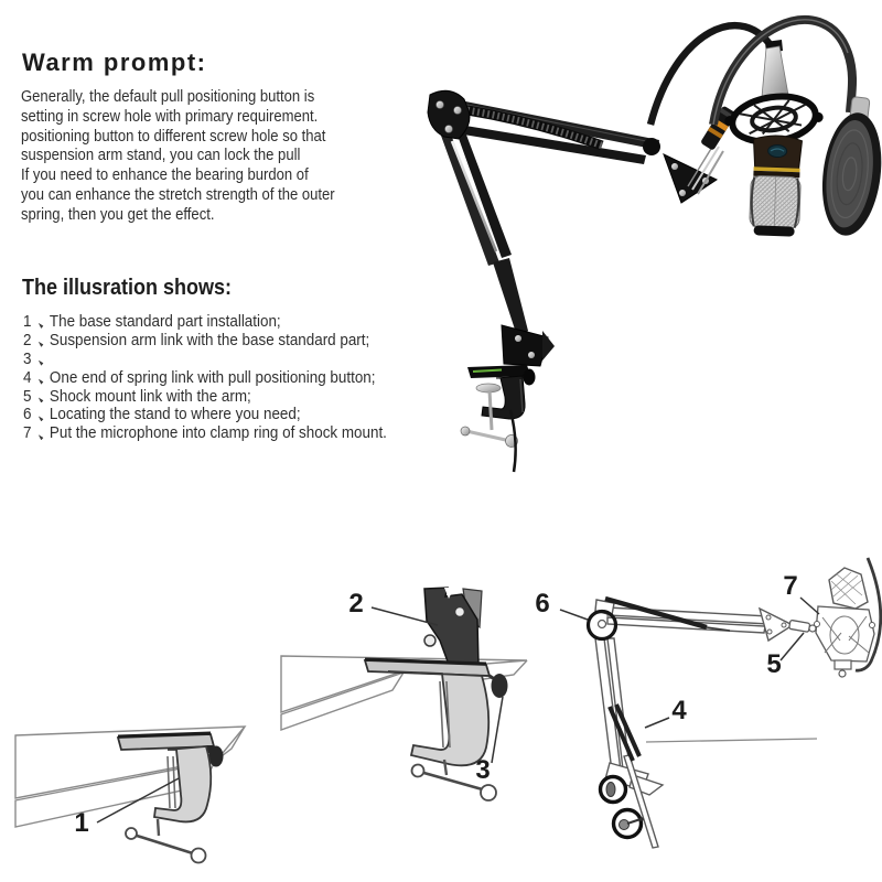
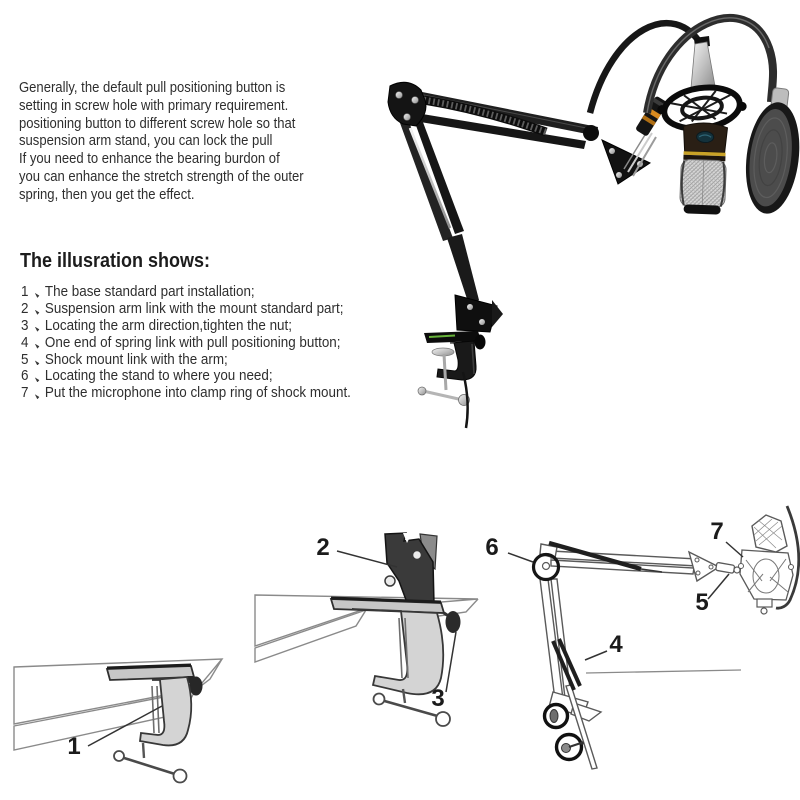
- Warm prompt:
  Generally, the default pull positioning button is
  setting in screw hole with primary requirement.
  positioning button to different screw hole so that
  suspension arm stand, you can lock the pull
  If you need to enhance the bearing burdon of
  you can enhance the stretch strength of the outer
  spring, then you get the effect.
  The illusration shows:
  1
  The base standard part installation;
  2
- Suspension arm link with the base standard part;
+ Suspension arm link with the mount standard part;
  3
+ Locating the arm direction,tighten the nut;
  4
  One end of spring link with pull positioning button;
  5
  Shock mount link with the arm;
  6
  Locating the stand to where you need;
  7
  Put the microphone into clamp ring of shock mount.
  1
  2
  3
  4
  5
  6
  7
